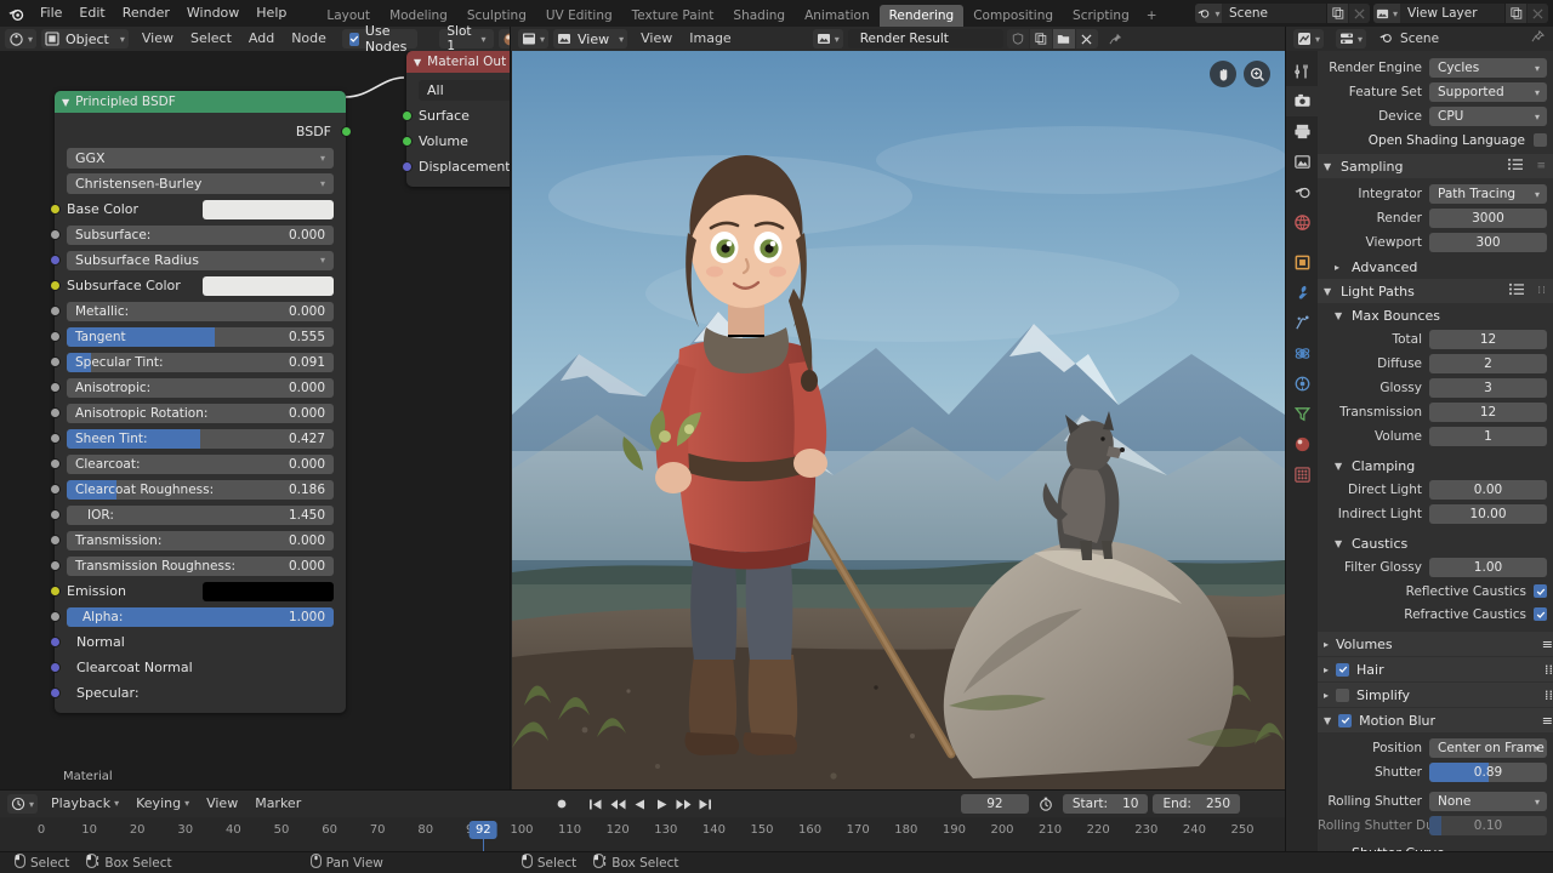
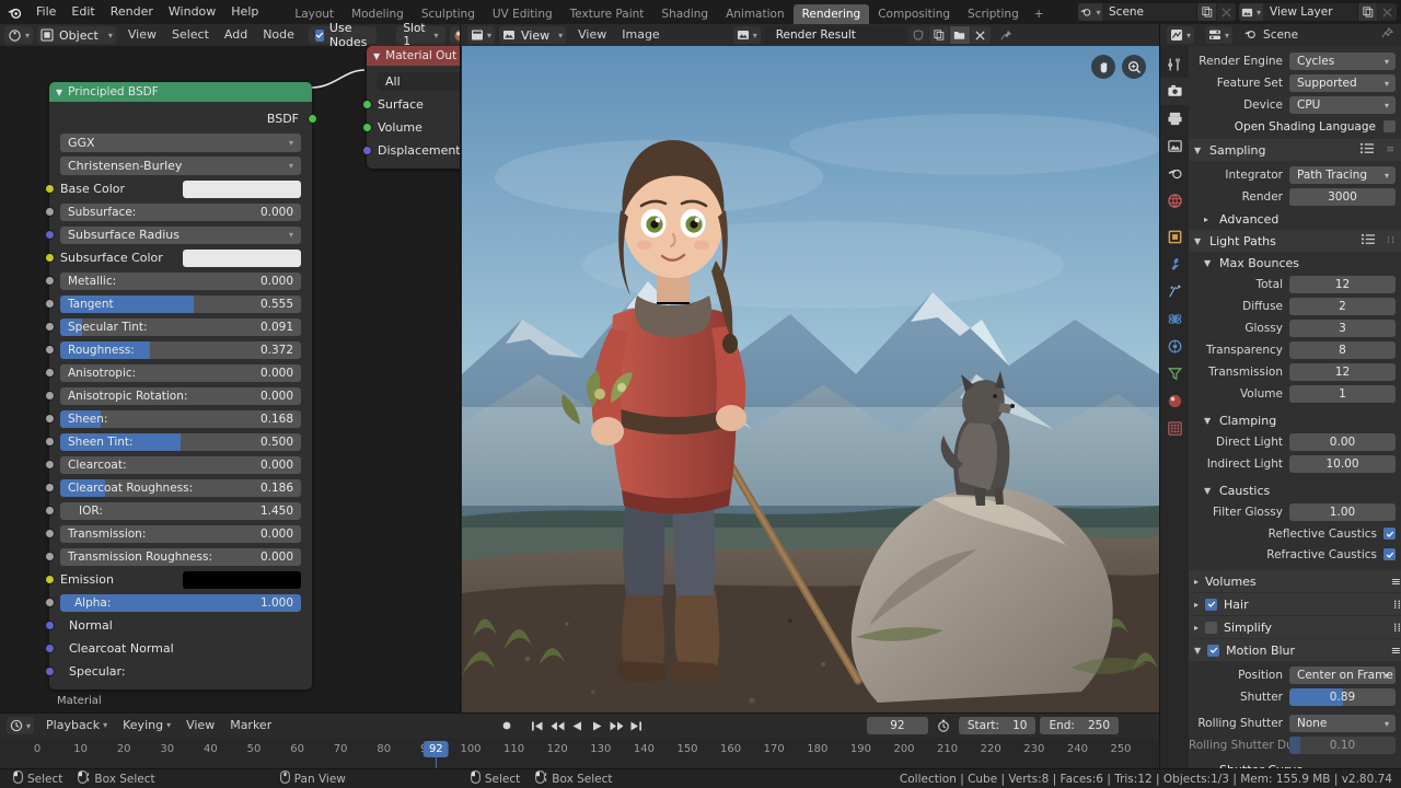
  File
  Edit
  Render
  Window
  Help
  Layout
  Modeling
  Sculpting
  UV Editing
  Texture Paint
  Shading
  Animation
  Rendering
  Compositing
  Scripting
  +
  ▾
  Scene
  ▾
  View Layer
  ▾
  Object
  ▾
  View
  Select
  Add
  Node
  Use Nodes
  Slot 1
  ▾
  ▼
  Material Out
  All
  Surface
  Volume
  Displacement
  ▼
  Principled BSDF
  BSDF
  GGX
  ▾
  Christensen-Burley
  ▾
  Base Color
  Subsurface:
  0.000
  Subsurface Radius
  ▾
  Subsurface Color
  Metallic:
  0.000
  Tangent
  0.555
  Specular Tint:
  0.091
+ Roughness:
+ 0.372
  Anisotropic:
  0.000
  Anisotropic Rotation:
  0.000
+ Sheen:
+ 0.168
  Sheen Tint:
- 0.427
+ 0.500
  Clearcoat:
  0.000
  Clearcoat Roughness:
  0.186
  IOR:
  1.450
  Transmission:
  0.000
  Transmission Roughness:
  0.000
  Emission
  Alpha:
  1.000
  Normal
  Clearcoat Normal
  Specular:
  Material
  ▾
  View
  ▾
  View
  Image
  ▾
  Render Result
  ▾
  ▾
  Scene
  Render Engine
  Cycles
  ▾
  Feature Set
  Supported
  ▾
  Device
  CPU
  ▾
  Open Shading Language
  ▼
  Sampling
  ≡
  Integrator
  Path Tracing
  ▾
  Render
  3000
- Viewport
- 300
  ▸
  Advanced
  ▼
  Light Paths
  ⁞⁞
  ▼
  Max Bounces
  Total
  12
  Diffuse
  2
  Glossy
  3
+ Transparency
+ 8
  Transmission
  12
  Volume
  1
  ▼
  Clamping
  Direct Light
  0.00
  Indirect Light
  10.00
  ▼
  Caustics
  Filter Glossy
  1.00
  Reflective Caustics
  Refractive Caustics
  ▸
  Volumes
  ≡
  ▸
  Hair
  ⁞⁞
  ▸
  Simplify
  ⁞⁞
  ▼
  Motion Blur
  ≡
  Position
  Center on Frame
  ▾
  Shutter
  0.89
  Rolling Shutter
  None
  ▾
  Rolling Shutter D
  0.10
  ▾
  Playback
  ▾
  Keying
  ▾
  View
  Marker
  92
  Start:
  10
  End:
  250
  0
  10
  20
  30
  40
  50
  60
  70
  80
  100
  110
  120
  130
  140
  150
  160
  170
  180
  190
  200
  210
  220
  230
  240
  250
  92
  Select
  Box Select
  Pan View
  Select
  Box Select
+ Collection | Cube | Verts:8 | Faces:6 | Tris:12 | Objects:1/3 | Mem: 155.9 MB | v2.80.74
